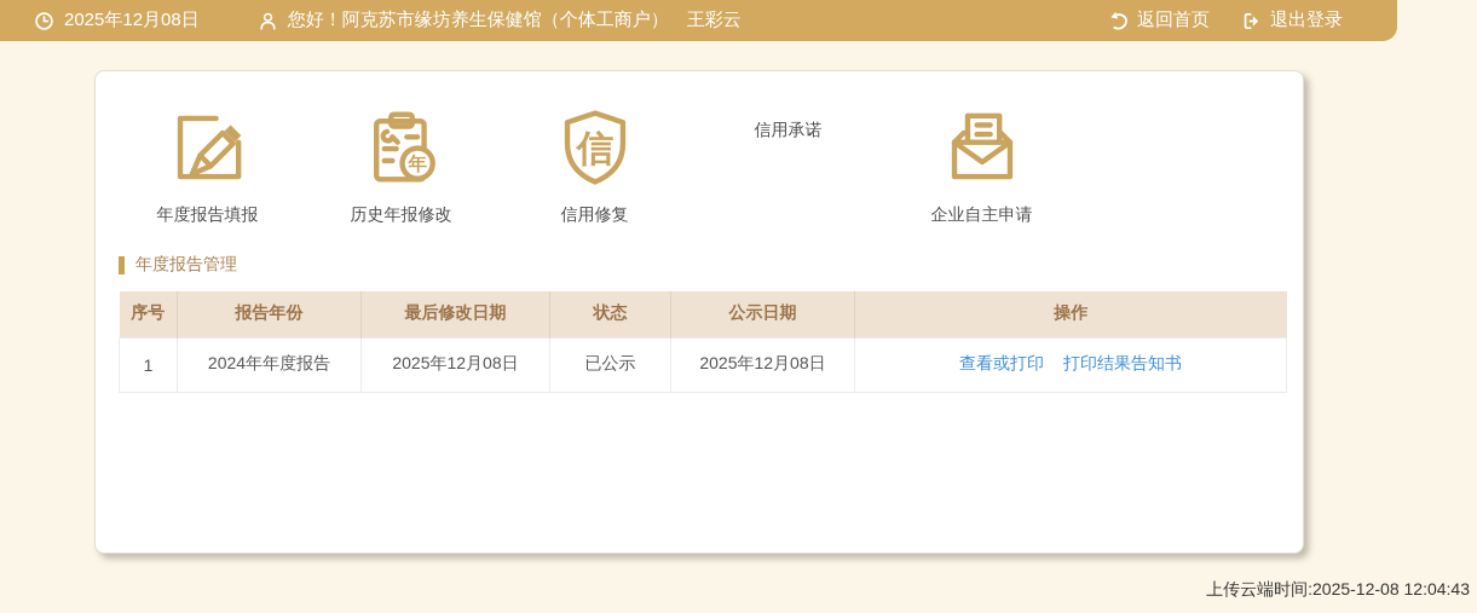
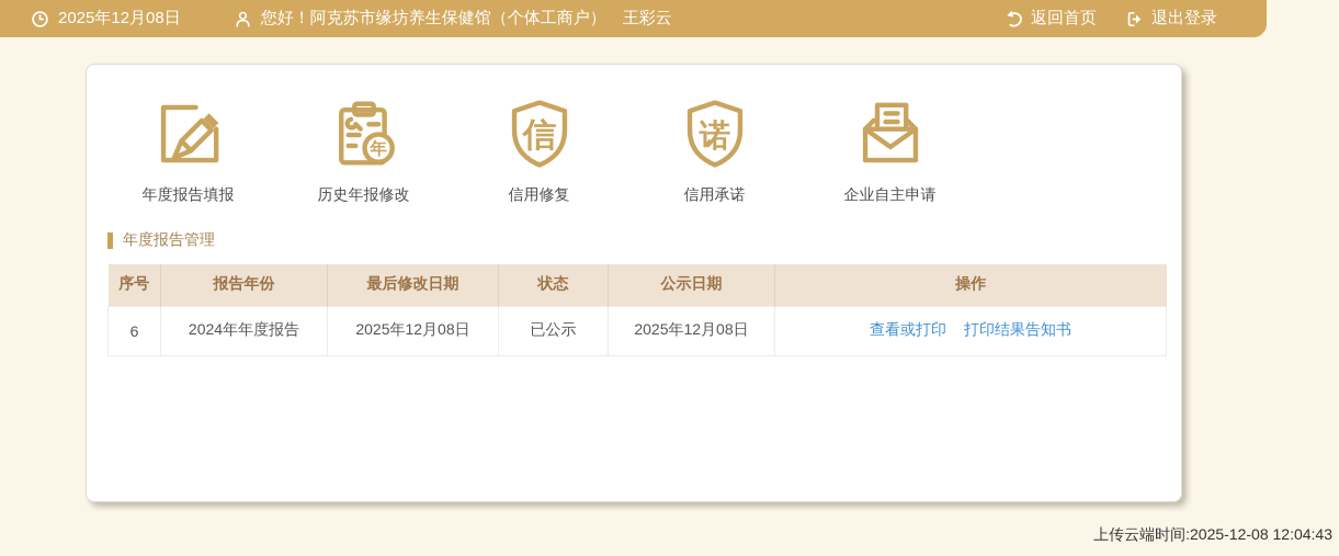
  2025年12月08日
  您好！阿克苏市缘坊养生保健馆（个体工商户） 王彩云
  返回首页
  退出登录
  年度报告填报
  年
  历史年报修改
  信
  信用修复
+ 诺
  信用承诺
  企业自主申请
  年度报告管理
  序号	报告年份	最后修改日期	状态	公示日期	操作
- 1	2024年年度报告	2025年12月08日	已公示	2025年12月08日	查看或打印 打印结果告知书
+ 6	2024年年度报告	2025年12月08日	已公示	2025年12月08日	查看或打印 打印结果告知书
  上传云端时间:2025-12-08 12:04:43
